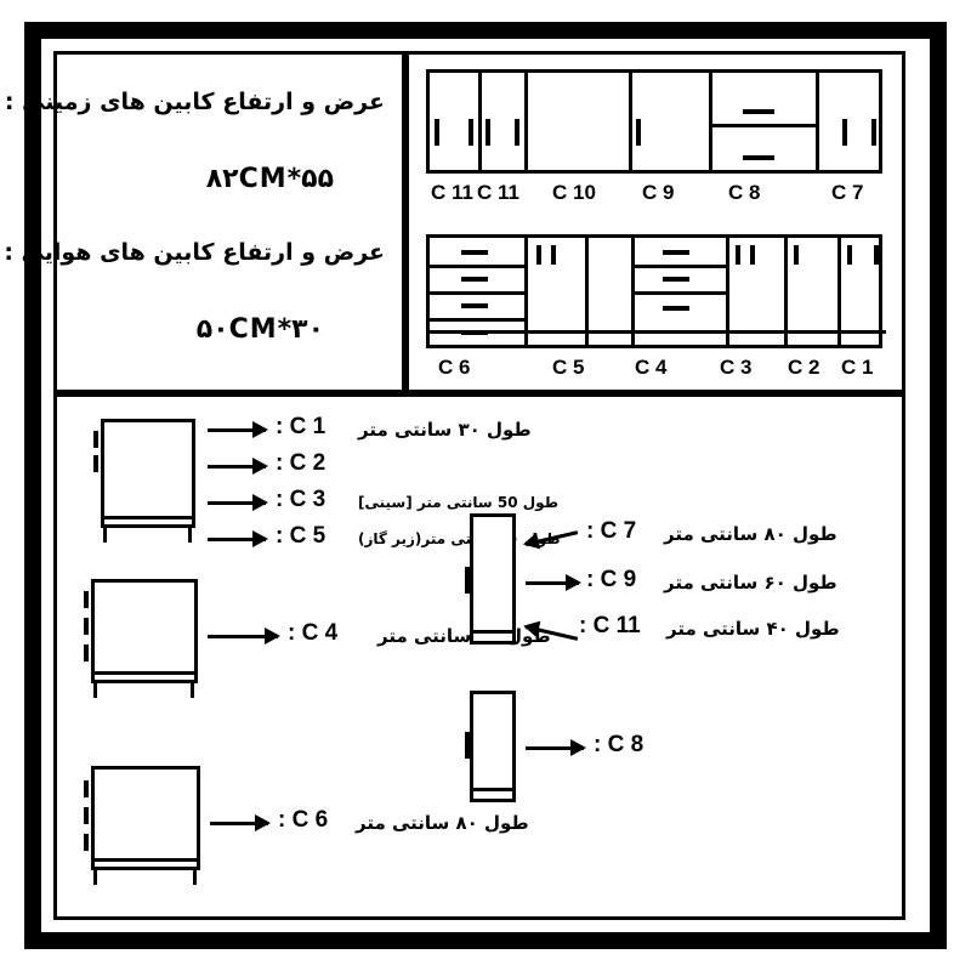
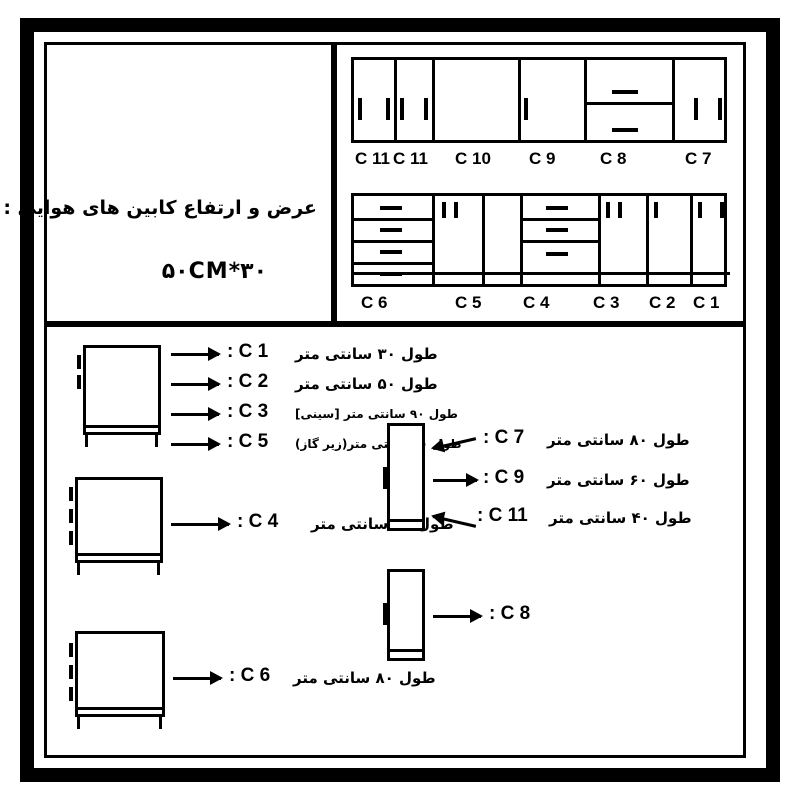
- عرض و ارتفاع کابین های زمینی :
- ۵۵*۸۲CM
  عرض و ارتفاع کابین های هوایی :
  ۳۰*۵۰CM
  C 11
  C 11
  C 10
  C 9
  C 8
  C 7
  C 6
  C 5
  C 4
  C 3
  C 2
  C 1
  C 1 :
  طول ۳۰ سانتی متر
  C 2 :
+ طول ۵۰ سانتی متر
  C 3 :
- طول 50 سانتی متر [سینی]
+ طول ۹۰ سانتی متر [سینی]
  C 5 :
  C 4 :
  طو سانتی متر
  C 6 :
  طول ۸۰ سانتی متر
  C 7 :
  طول ۸۰ سانتی متر
  C 9 :
  طول ۶۰ سانتی متر
  C 11 :
  طول ۴۰ سانتی متر
  C 8 :
